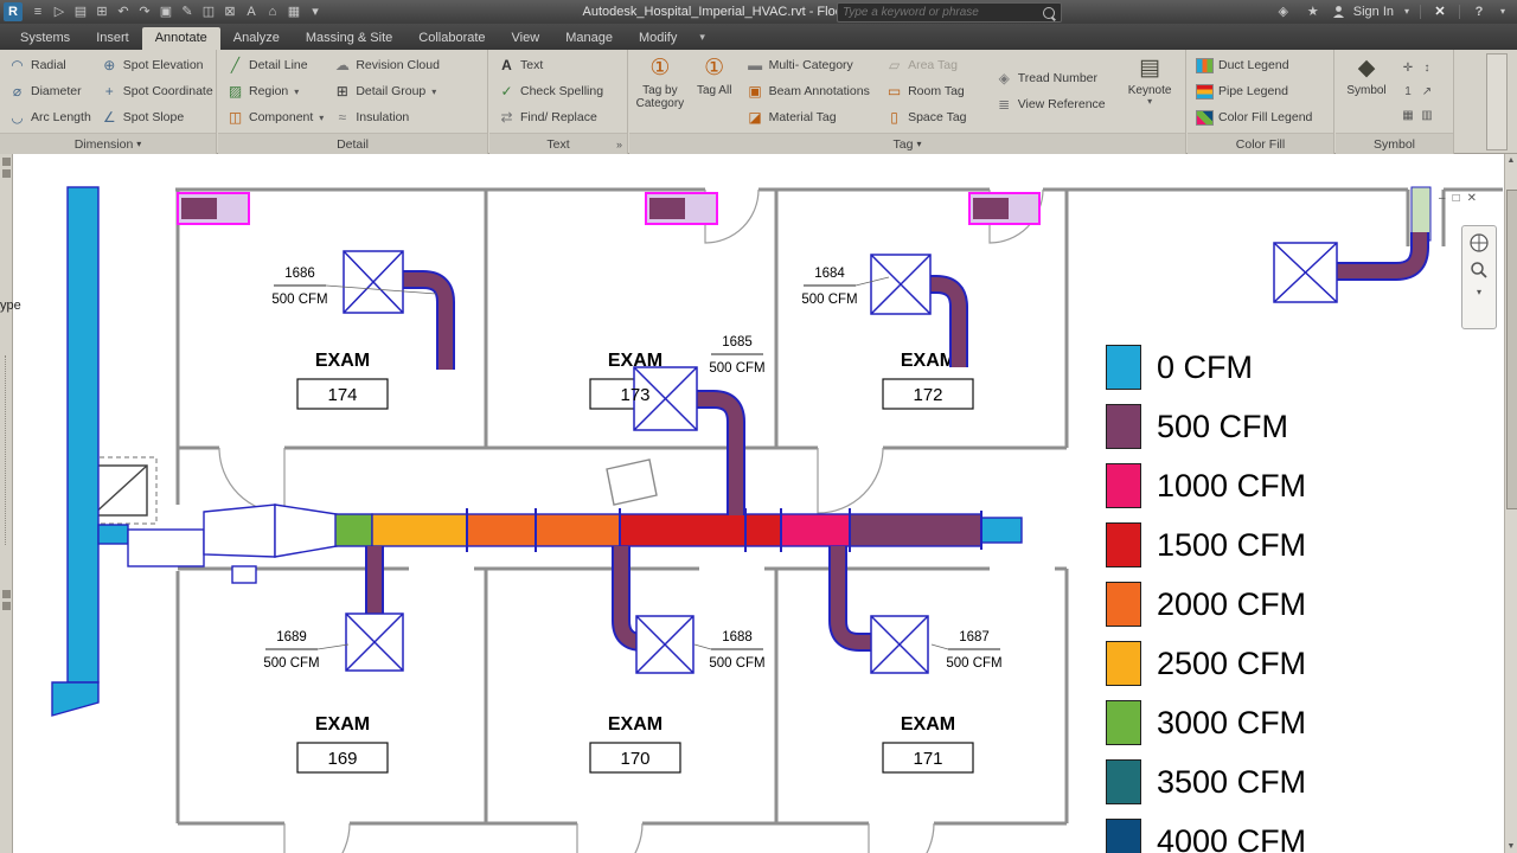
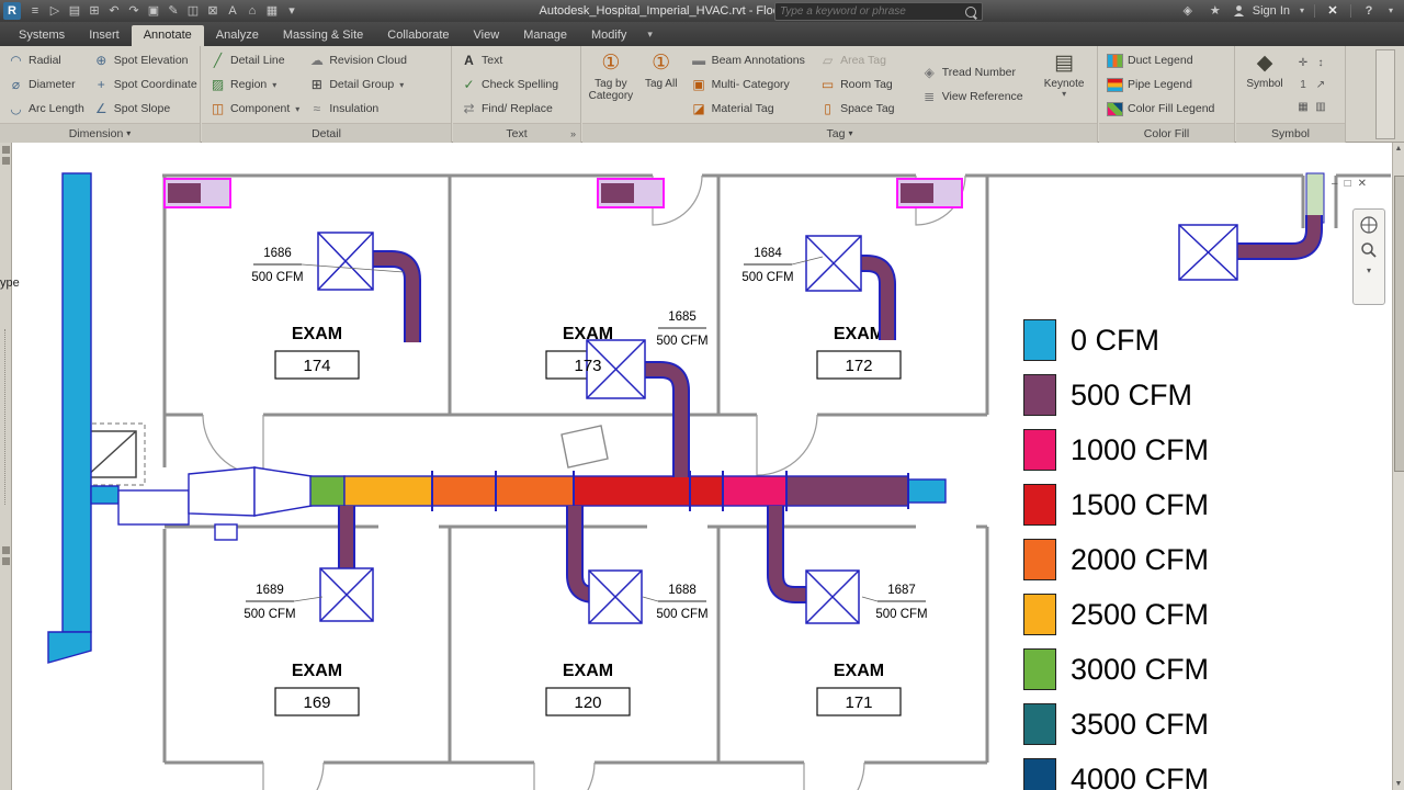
  R
  ≡
  ▷
  ▤
  ⊞
  ↶
  ↷
  ▣
  ✎
  ◫
  ⊠
  A
  ⌂
  ▦
  ▾
  Autodesk_Hospital_Imperial_HVAC.rvt - Flo
  Type a keyword or phrase
  ◈
  ★
  Sign In
  ▾
  ✕
  ?
  ▾
  Systems
  Insert
  Annotate
  Analyze
  Massing & Site
  Collaborate
  View
  Manage
  Modify
  ▾
  ◠
  Radial
  ⌀
  Diameter
  ◡
  Arc Length
  ⊕
  Spot Elevation
  +
  Spot Coordinate
  ∠
  Spot Slope
  Dimension
  ▾
  ╱
  Detail Line
  ▨
  Region
  ▾
  ◫
  Component
  ▾
  ☁
  Revision Cloud
  ⊞
  Detail Group
  ▾
  ≈
  Insulation
  Detail
  A
  Text
  ✓
  Check Spelling
  ⇄
  Find/ Replace
  Text
  »
  ①
  Tag by Category
  ①
  Tag All
  ▬
- Multi- Category
+ Beam Annotations
  ▣
- Beam Annotations
+ Multi- Category
  ◪
  Material Tag
  ▱
  Area Tag
  ▭
  Room Tag
  ▯
  Space Tag
  ◈
  Tread Number
  ≣
  View Reference
  ▤
  Keynote
  ▾
  Tag
  ▾
  Duct Legend
  Pipe Legend
  Color Fill Legend
  Color Fill
  ◆
  Symbol
  ✛
  ↕
  1
  ↗
  ▦
  ▥
  Symbol
  EXAM
  EXAM
  EXAM
  EXAM
  EXAM
  EXAM
  1686
  500 CFM
  1685
  500 CFM
  1684
  500 CFM
  1689
  500 CFM
  1688
  500 CFM
  1687
  500 CFM
  174
  173
  172
  169
- 170
+ 120
  171
  0 CFM
  500 CFM
  1000 CFM
  1500 CFM
  2000 CFM
  2500 CFM
  3000 CFM
  3500 CFM
  4000 CFM
  ype
  –
  □
  ✕
  ▾
